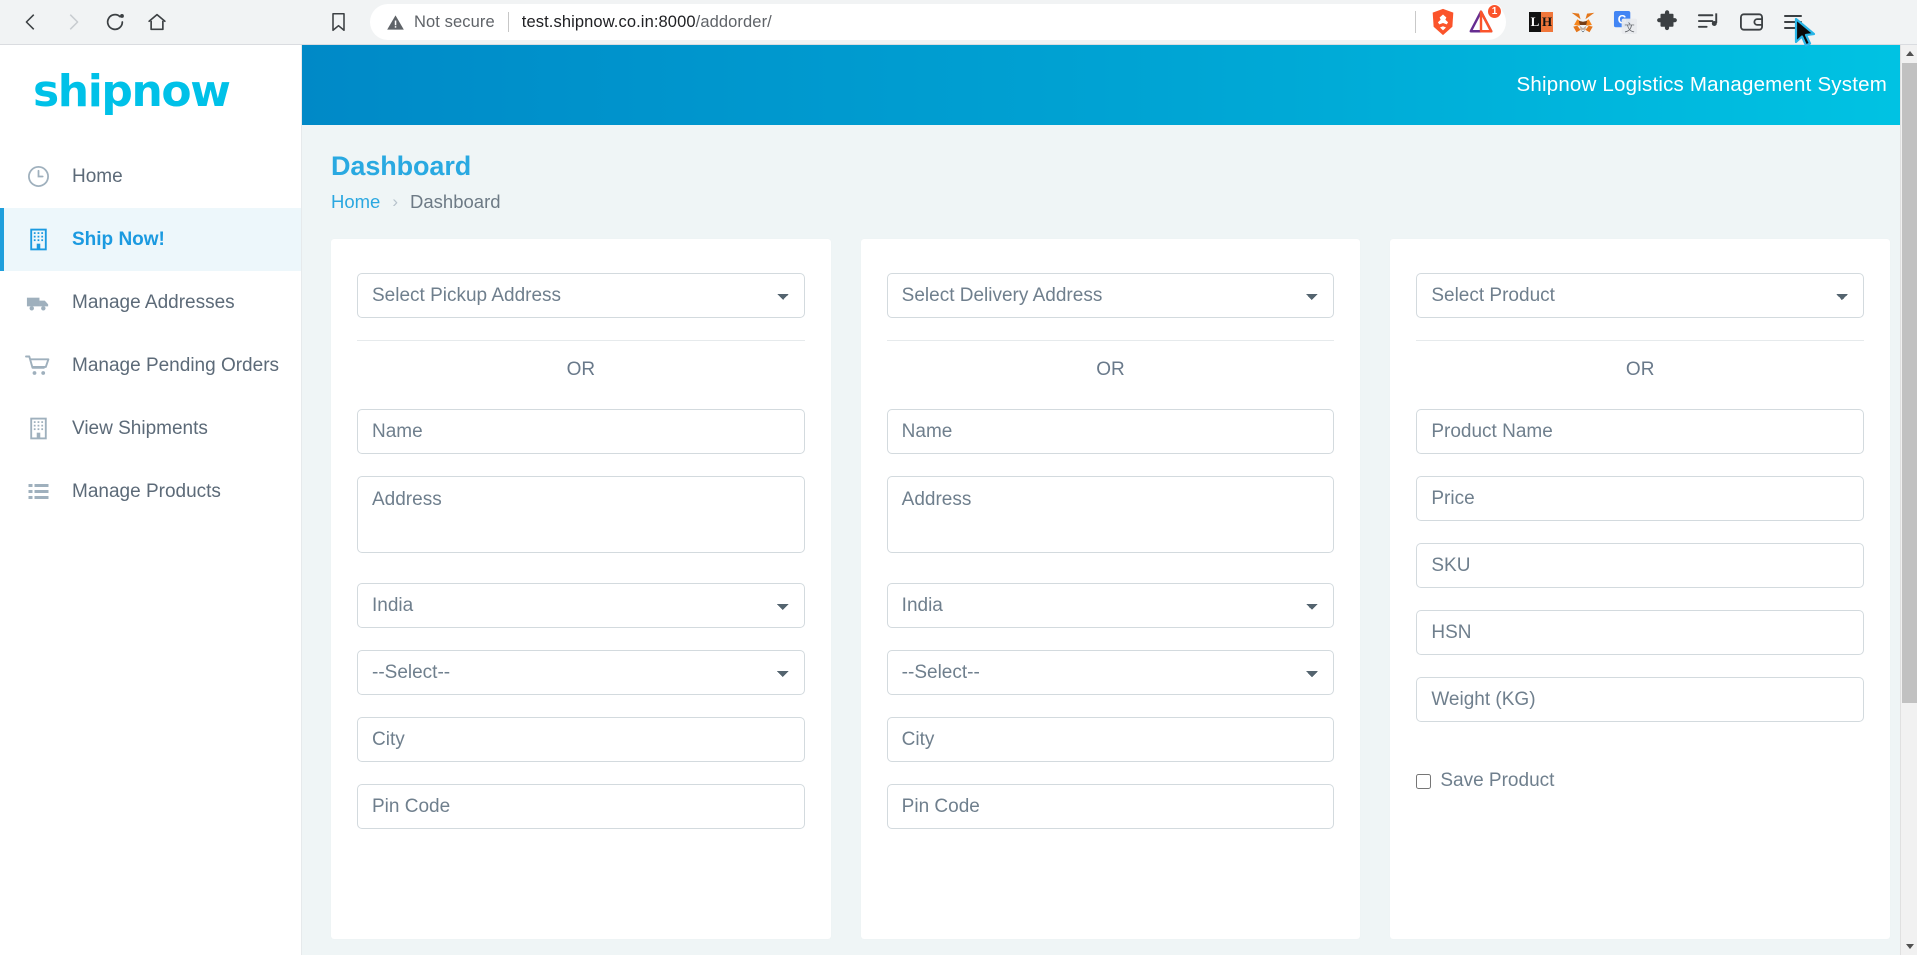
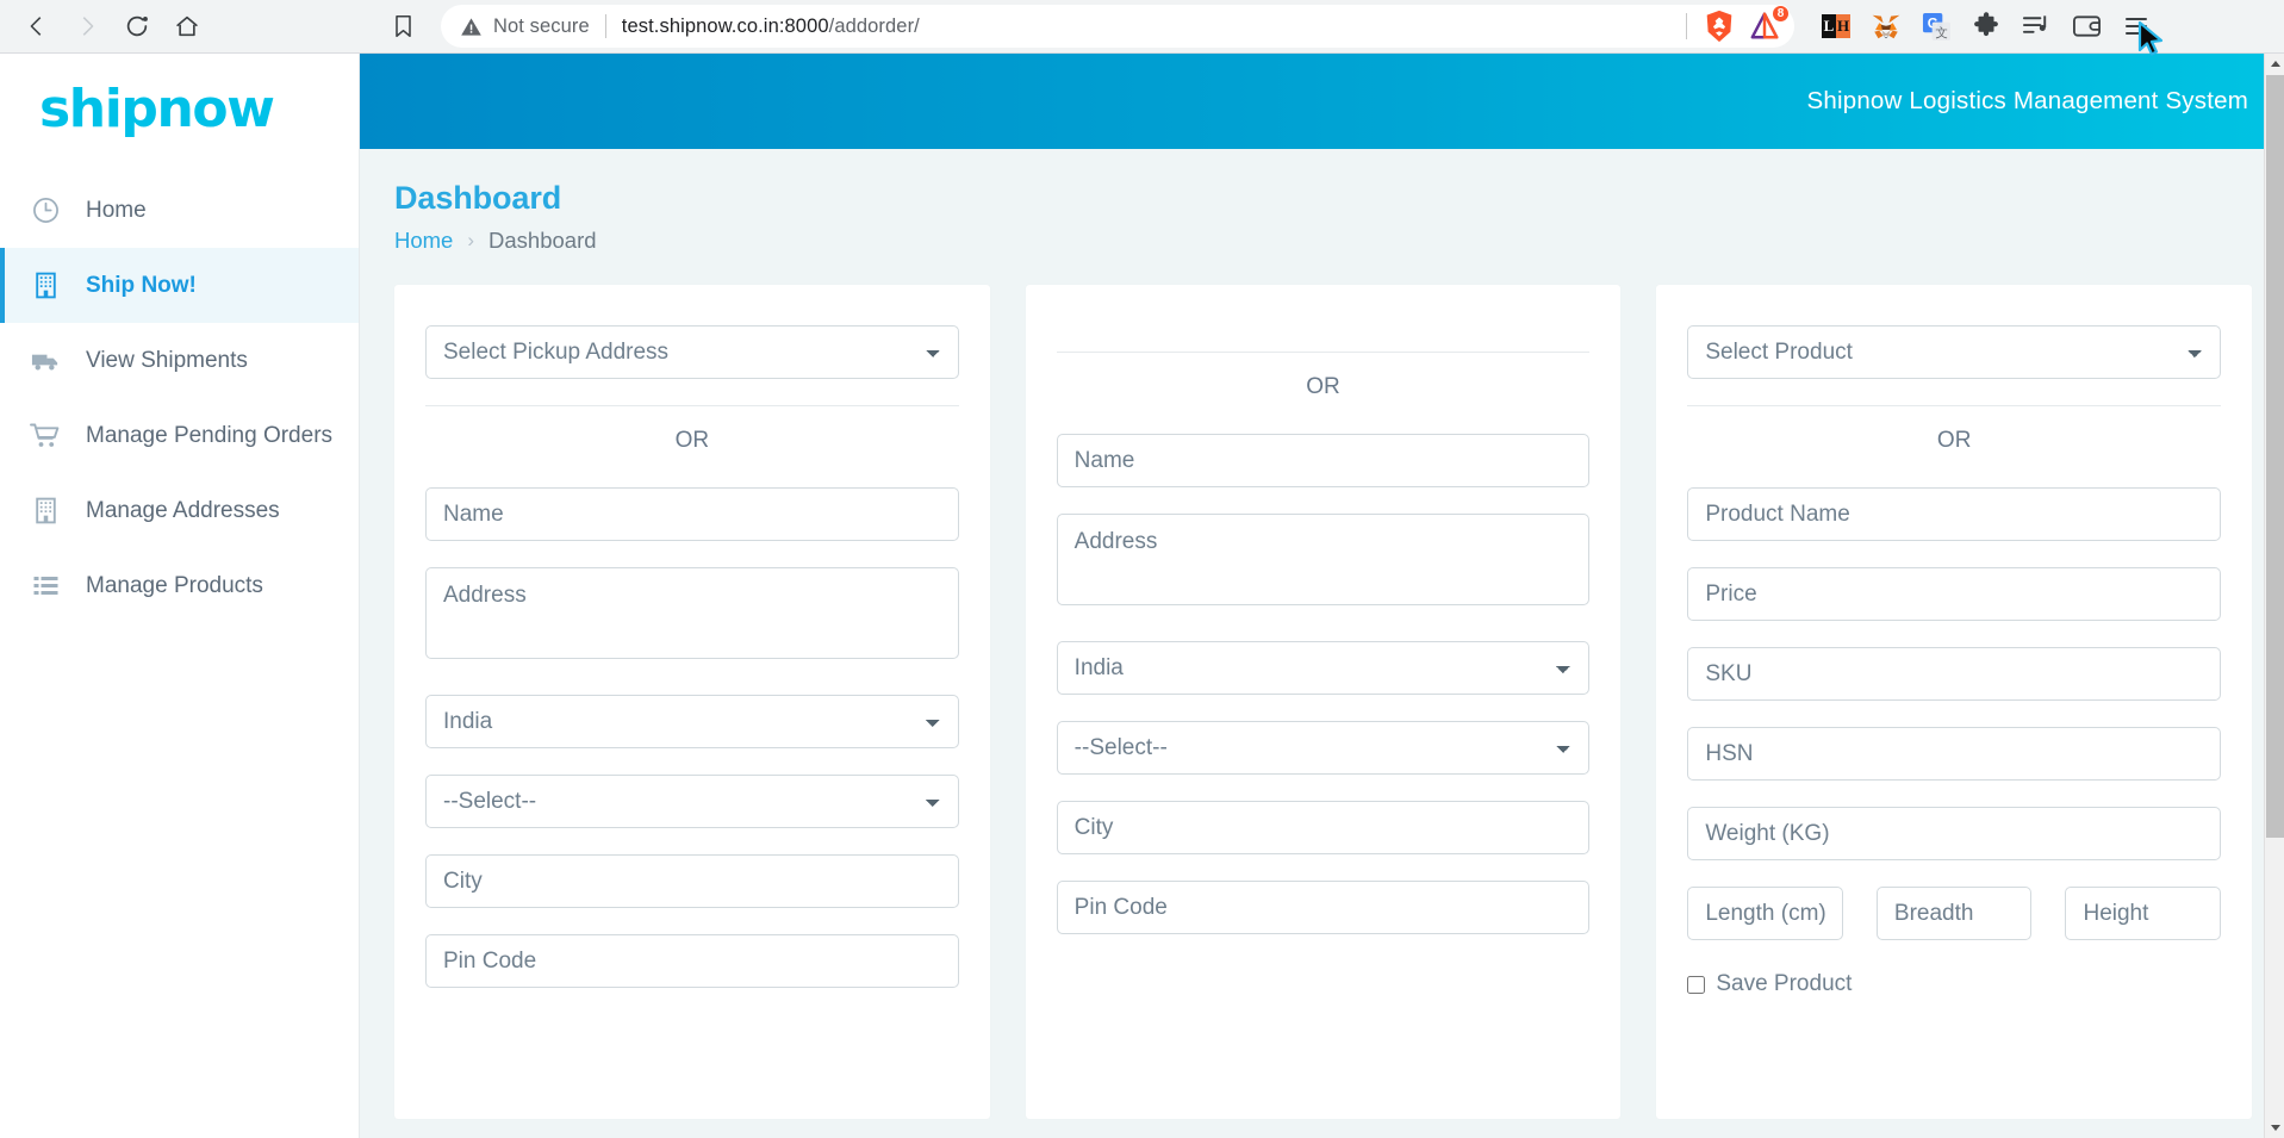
  Not secure
  test.shipnow.co.in:8000/addorder/
- 1
+ 8
  L
  H
  文
  shipnow
  Home
  Ship Now!
- Manage Addresses
+ View Shipments
  Manage Pending Orders
- View Shipments
+ Manage Addresses
  Manage Products
  Shipnow Logistics Management System
  Dashboard
  Home
  ›
  Dashboard
  Select Pickup Address
  OR
  Name Address India --Select-- City Pin Code
- Select Delivery Address
  OR
  Name Address India --Select-- City Pin Code
  Select Product
  OR
  Product Name Price SKU HSN Weight (KG)
+ Length (cm)
+ Breadth
+ Height
  Save Product
